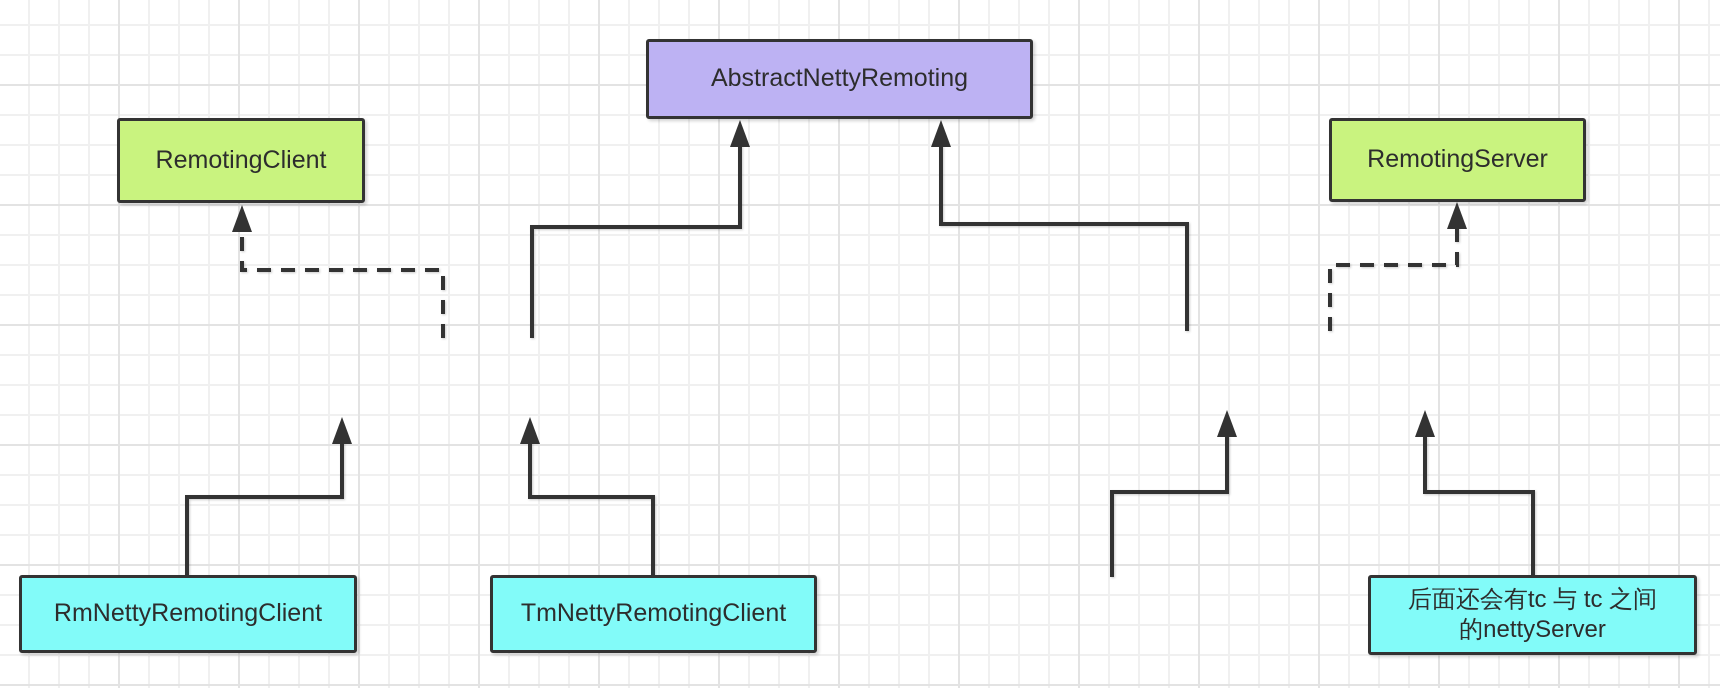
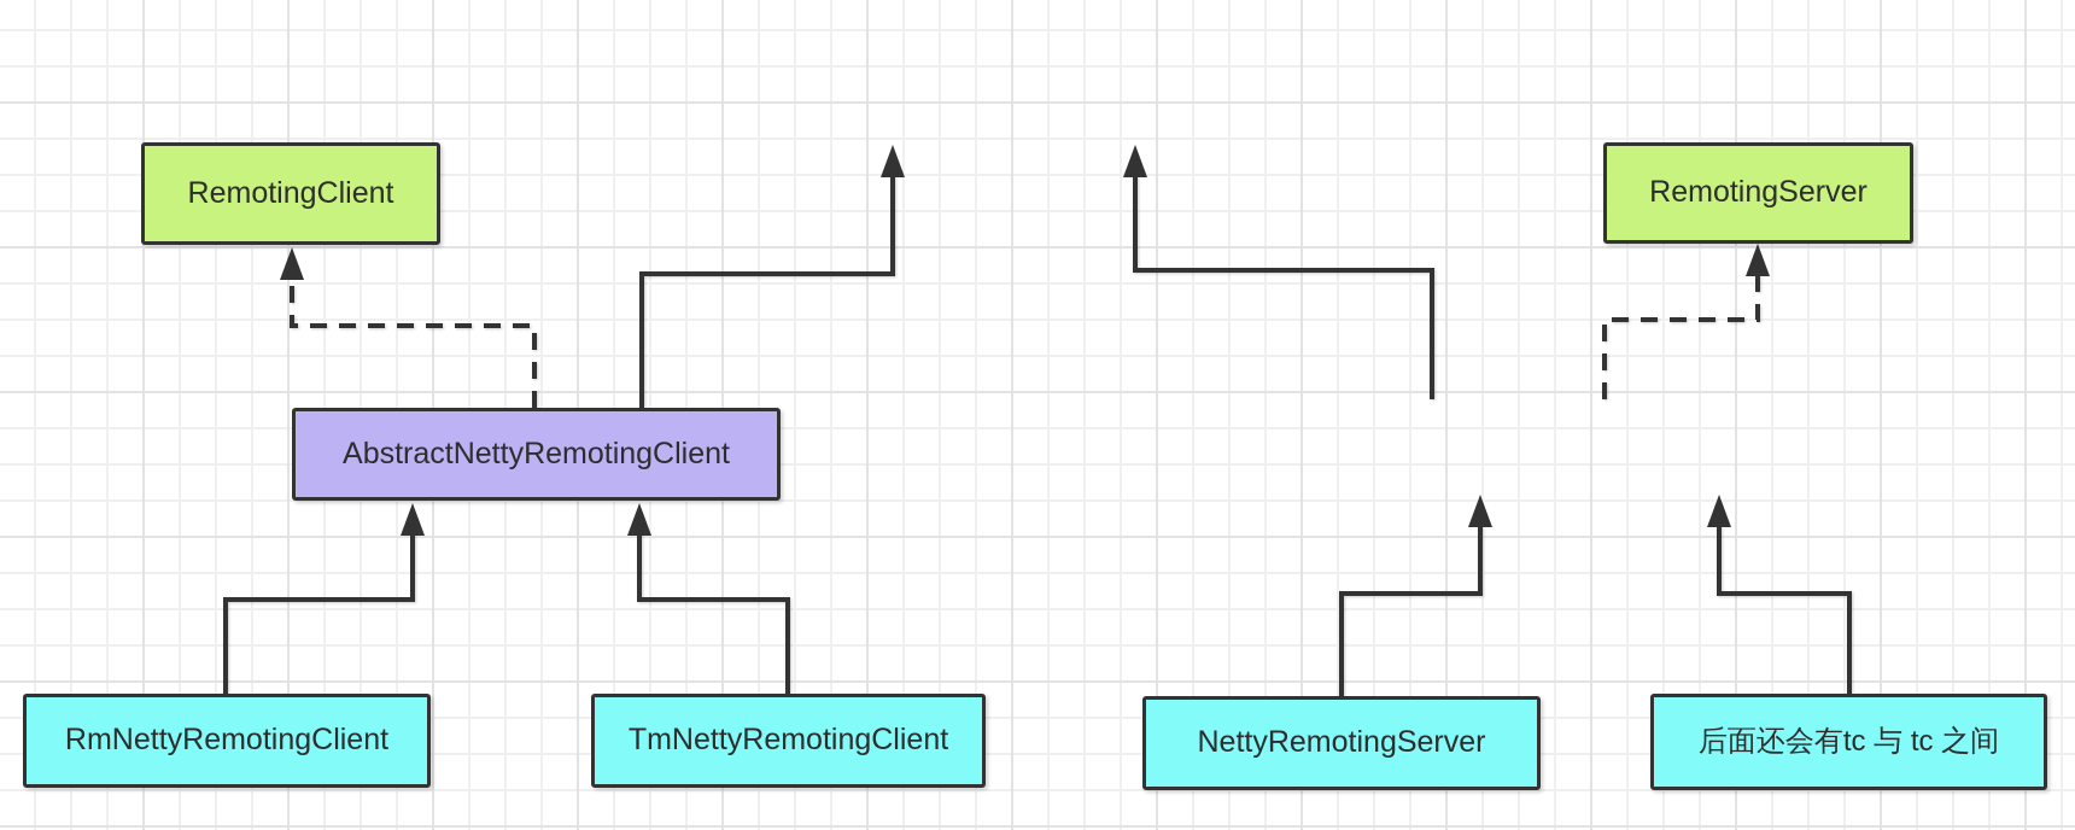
- AbstractNettyRemoting
  RemotingClient
  RemotingServer
+ AbstractNettyRemotingClient
  RmNettyRemotingClient
  TmNettyRemotingClient
+ NettyRemotingServer
  后面还会有tc 与 tc 之间
- 的nettyServer
